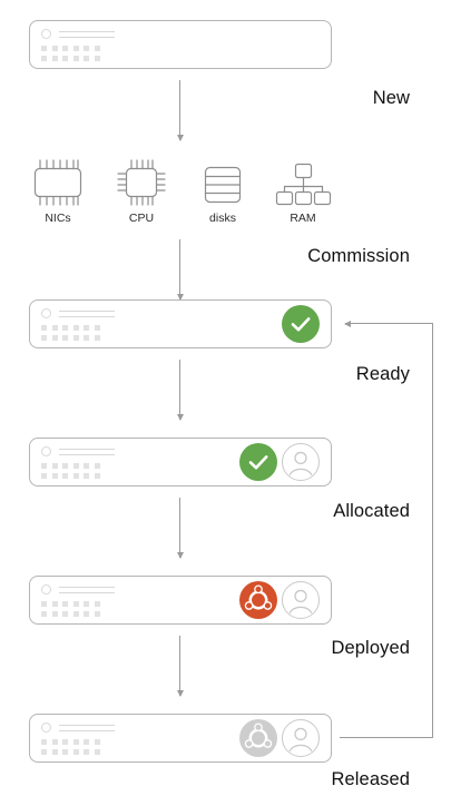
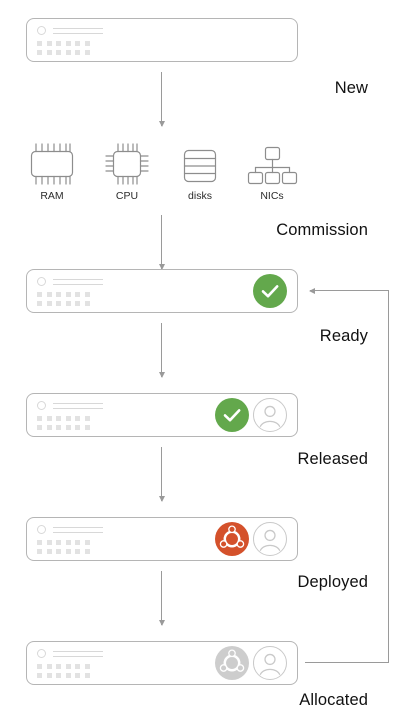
  New
- NICs
+ RAM
  CPU
  disks
- RAM
+ NICs
  Commission
  Ready
- Allocated
+ Released
  Deployed
- Released
+ Allocated
